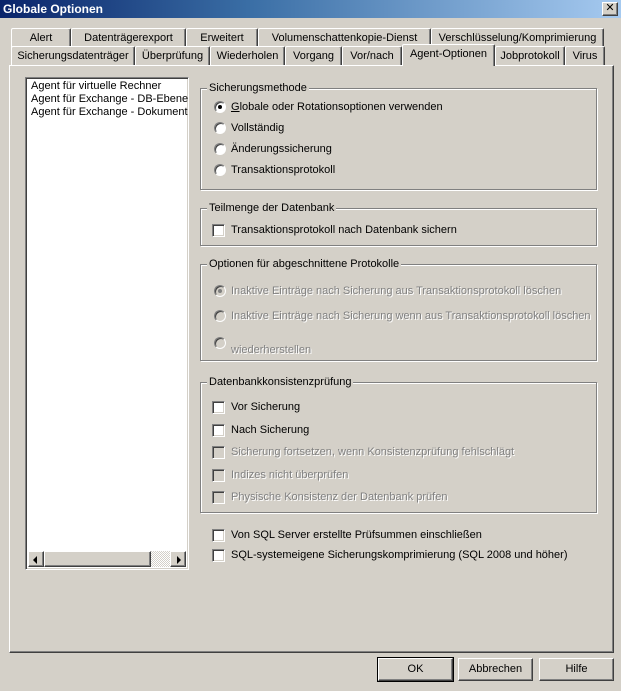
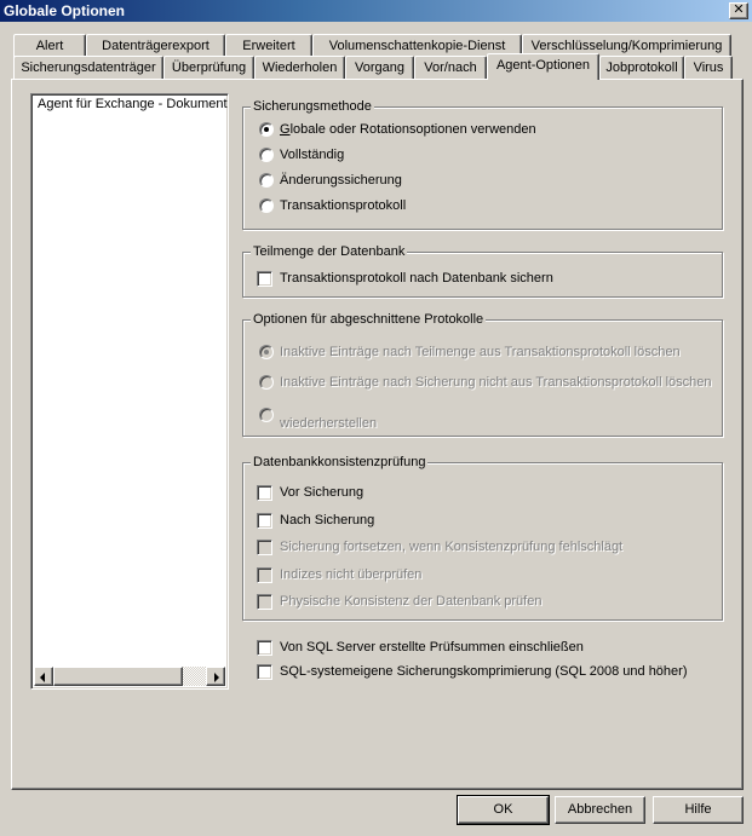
  Globale Optionen
  ✕
  Alert
  Datenträgerexport
  Erweitert
  Volumenschattenkopie-Dienst
  Verschlüsselung/Komprimierung
  Sicherungsdatenträger
  Überprüfung
  Wiederholen
  Vorgang
  Vor/nach
  Agent-Optionen
  Jobprotokoll
  Virus
- Agent für virtuelle Rechner
- Agent für Exchange - DB-Ebene
  Agent für Exchange - Dokument
  Sicherungsmethode
  Globale oder Rotationsoptionen verwenden
  Vollständig
  Änderungssicherung
  Transaktionsprotokoll
  Teilmenge der Datenbank
  Transaktionsprotokoll nach Datenbank sichern
  Optionen für abgeschnittene Protokolle
- Inaktive Einträge nach Sicherung aus Transaktionsprotokoll löschen
+ Inaktive Einträge nach Teilmenge aus Transaktionsprotokoll löschen
- Inaktive Einträge nach Sicherung wenn aus Transaktionsprotokoll löschen
+ Inaktive Einträge nach Sicherung nicht aus Transaktionsprotokoll löschen
  wiederherstellen
  Datenbankkonsistenzprüfung
  Vor Sicherung
  Nach Sicherung
  Sicherung fortsetzen, wenn Konsistenzprüfung fehlschlägt
  Indizes nicht überprüfen
  Physische Konsistenz der Datenbank prüfen
  Von SQL Server erstellte Prüfsummen einschließen
  SQL-systemeigene Sicherungskomprimierung (SQL 2008 und höher)
  OK
  Abbrechen
  Hilfe
